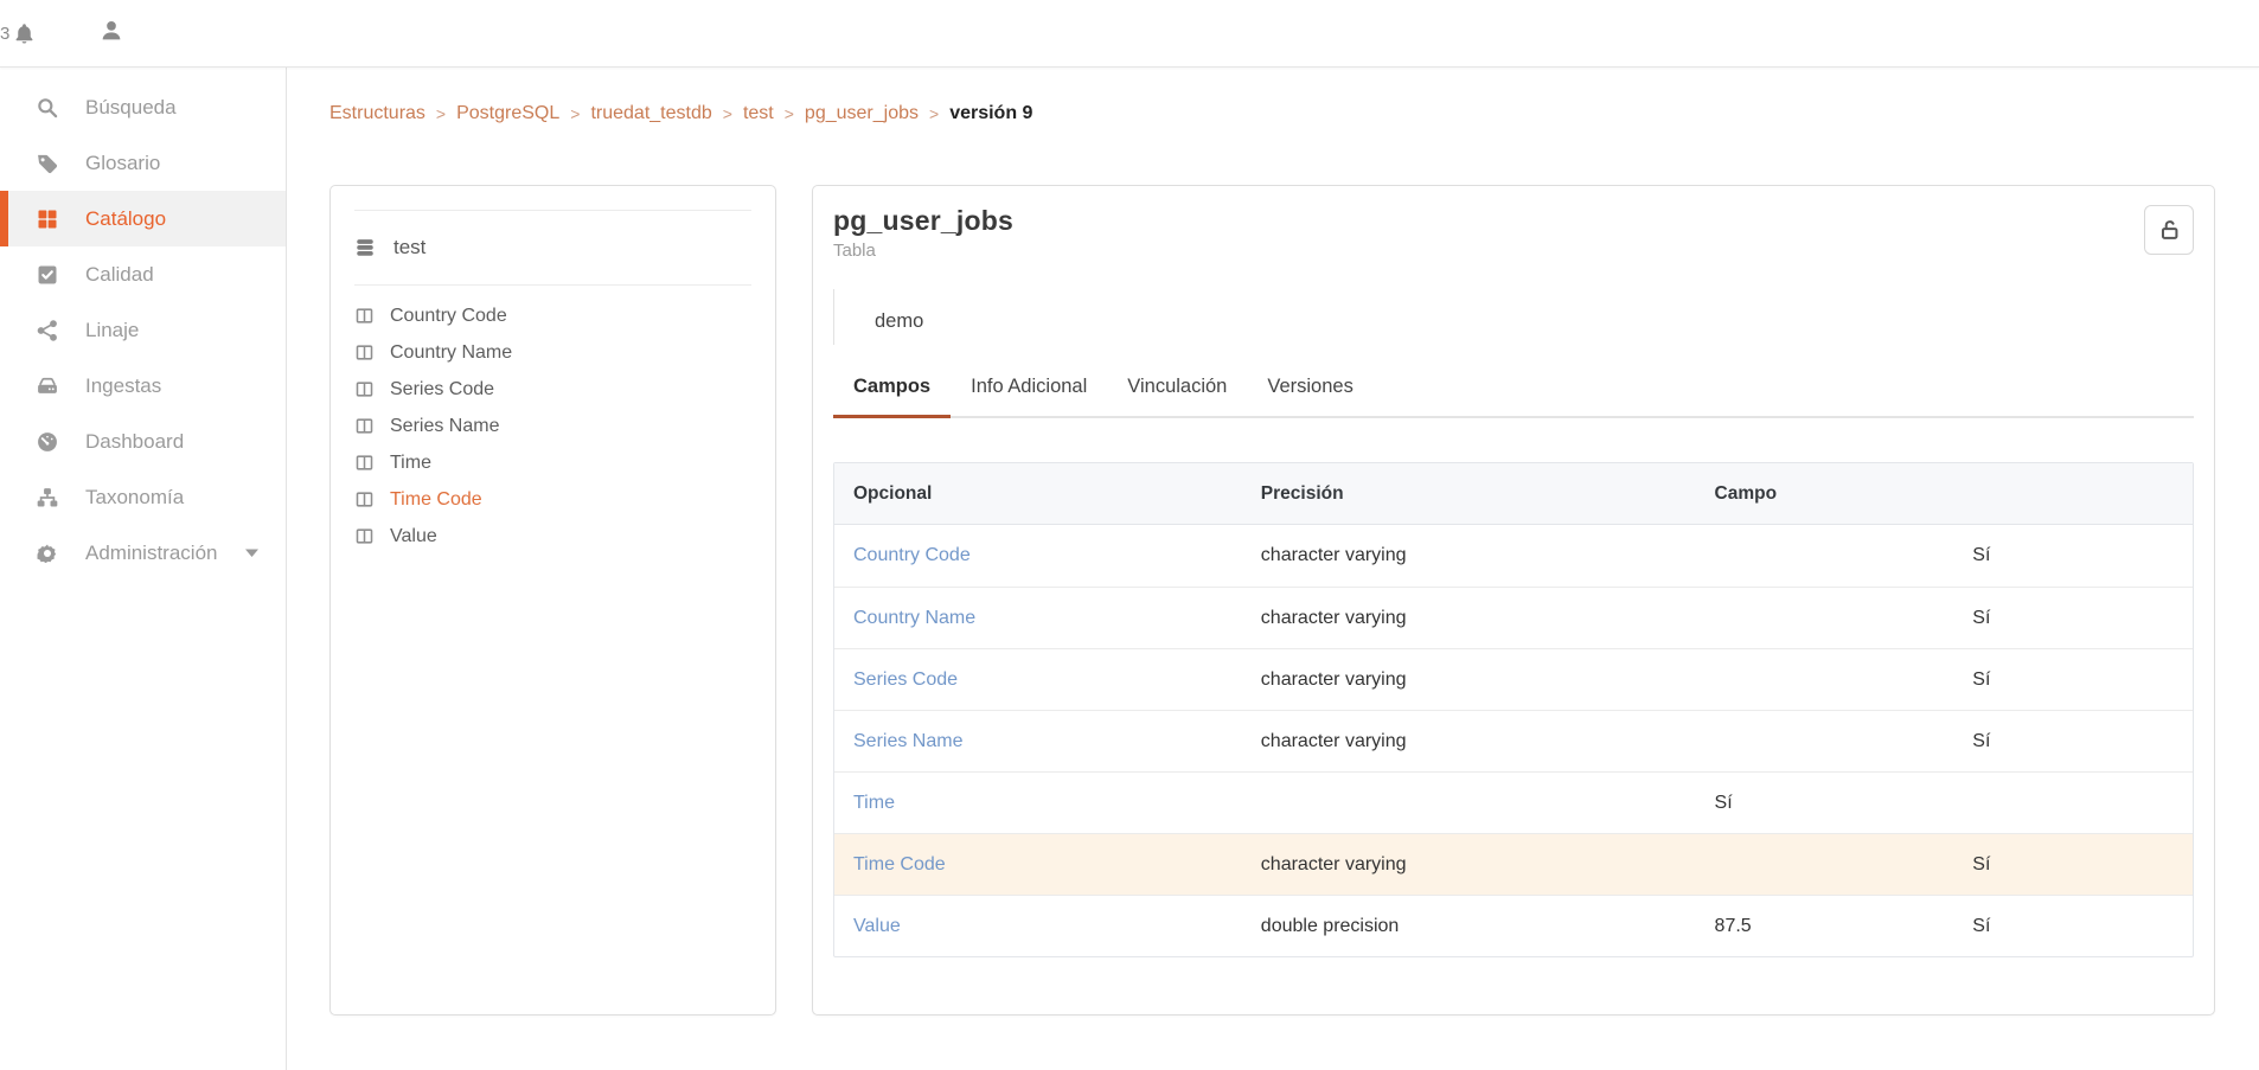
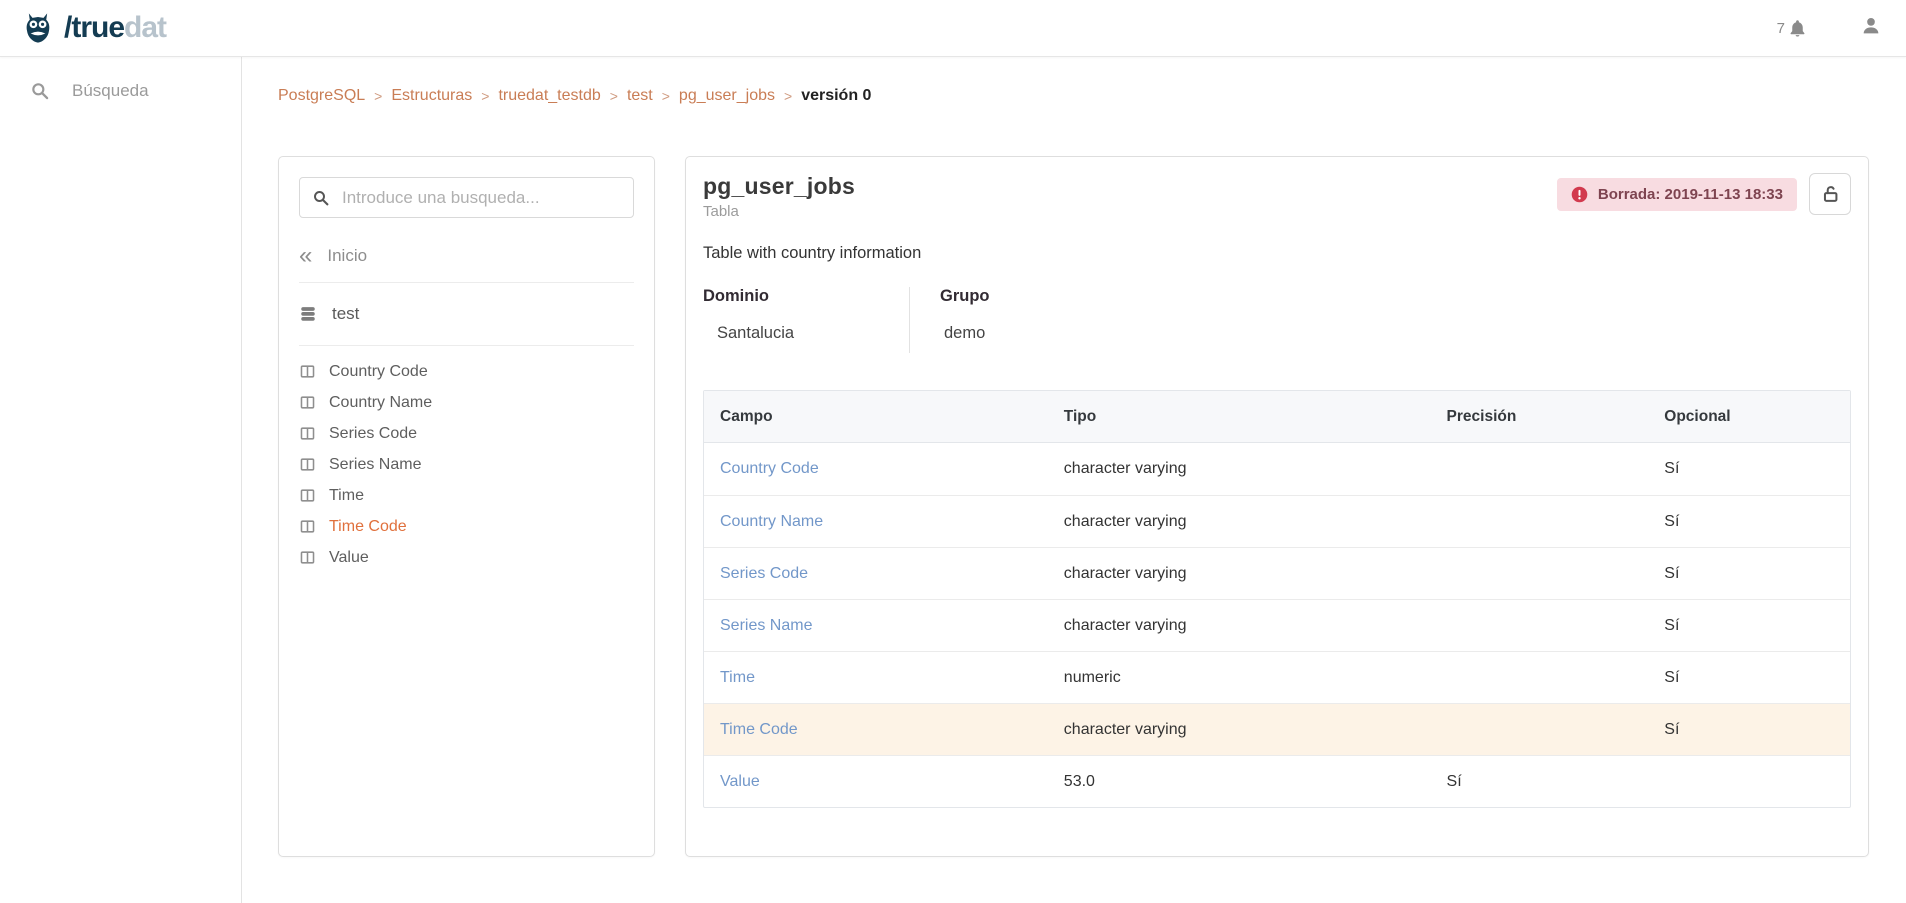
+ /truedat
- 3
+ 7
  Búsqueda
- Glosario
- Catálogo
- Calidad
- Linaje
- Ingestas
- Dashboard
- Taxonomía
- Administración
- Estructuras
+ PostgreSQL
  >
- PostgreSQL
+ Estructuras
  >
  truedat_testdb
  >
  test
  >
  pg_user_jobs
  >
- versión 9
+ versión 0
+ Introduce una busqueda...
+ «
+ Inicio
  test
  Country Code
  Country Name
  Series Code
  Series Name
  Time
  Time Code
  Value
  pg_user_jobs
  Tabla
+ Borrada: 2019-11-13 18:33
+ Table with country information
+ Dominio
+ Santalucia
+ Grupo
  demo
- Campos
- Info Adicional
- Vinculación
- Versiones
- Opcional
+ Campo
+ Tipo
  Precisión
- Campo
+ Opcional
  Country Code
  character varying
  Sí
  Country Name
  character varying
  Sí
  Series Code
  character varying
  Sí
  Series Name
  character varying
  Sí
  Time
+ numeric
  Sí
  Time Code
  character varying
  Sí
  Value
- double precision
- 87.5
+ 53.0
  Sí
